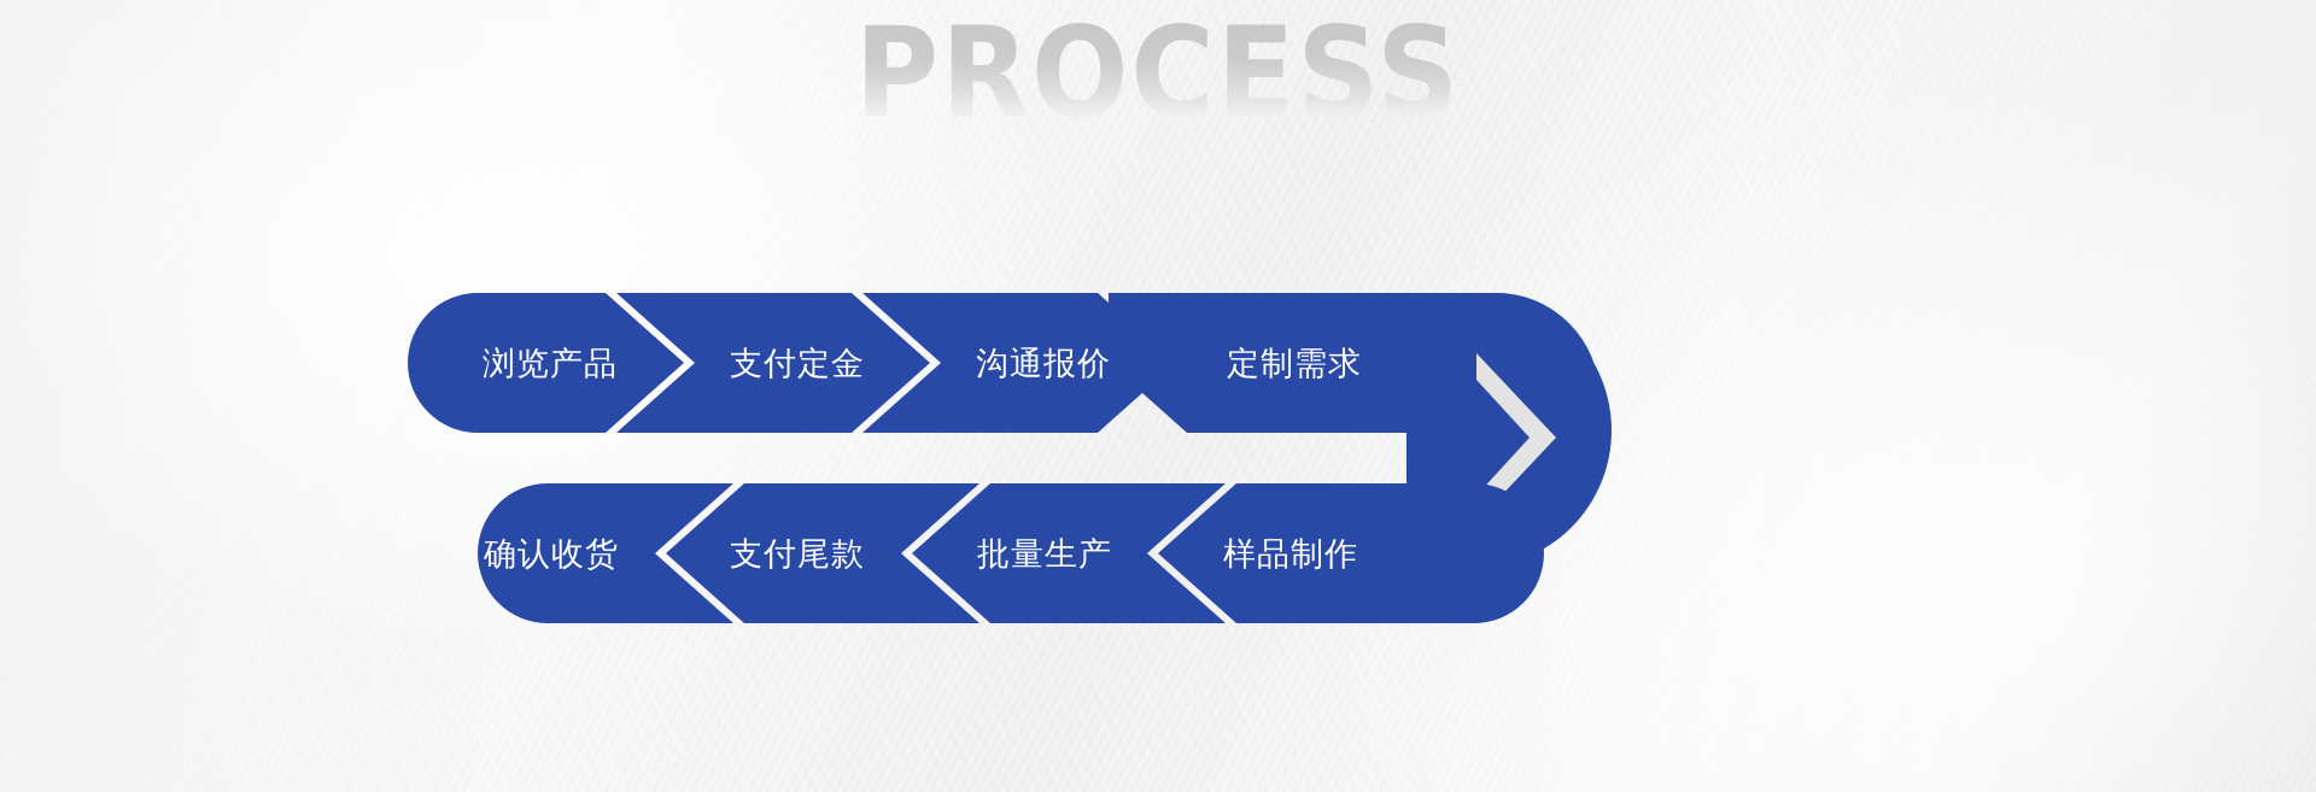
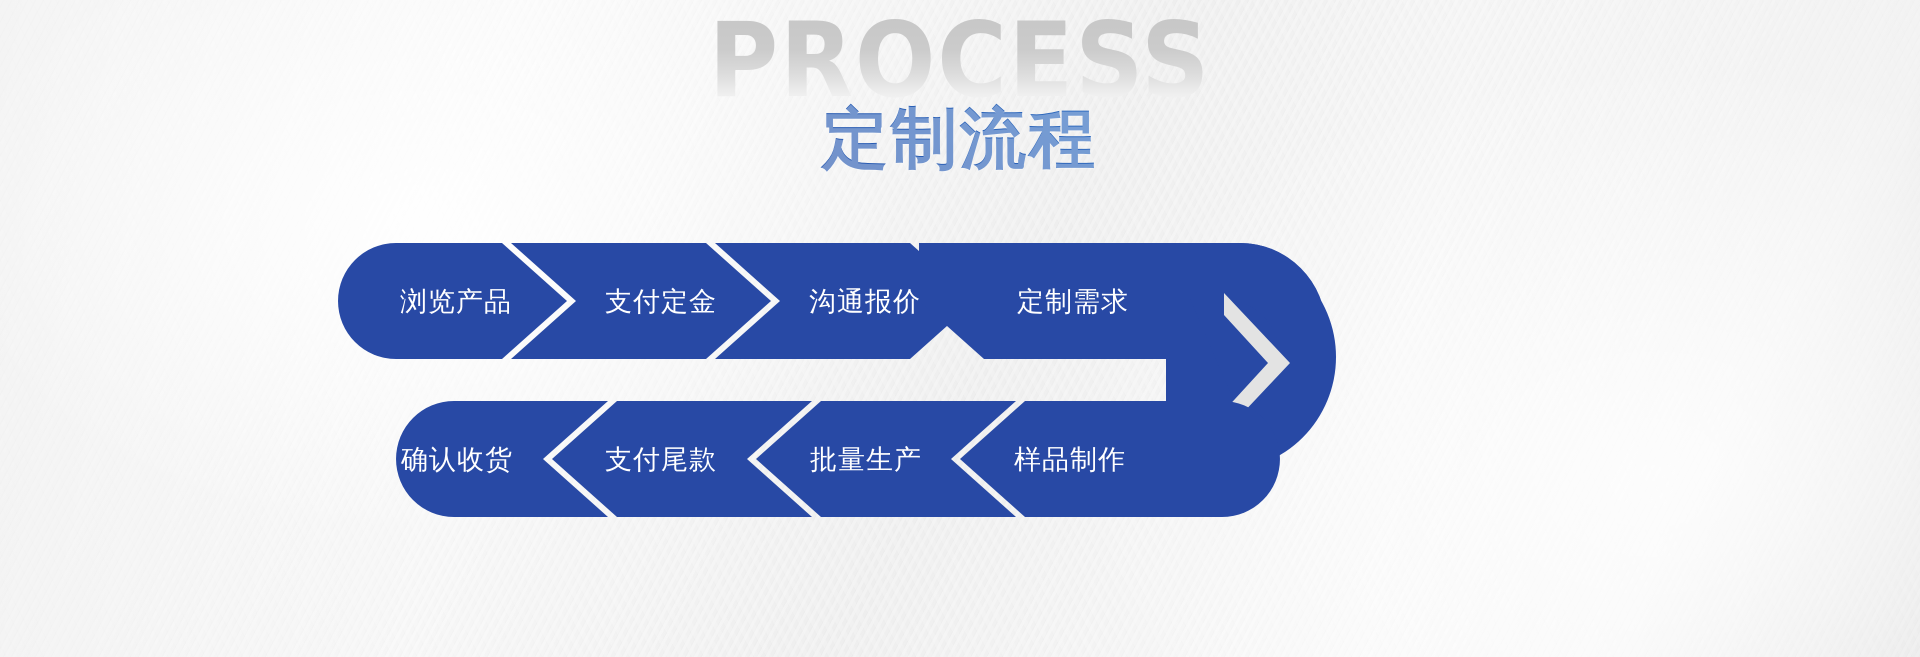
  PROCESS
+ 定制流程
  浏览产品
  支付定金
  沟通报价
  定制需求
  样品制作
  批量生产
  支付尾款
  确认收货
